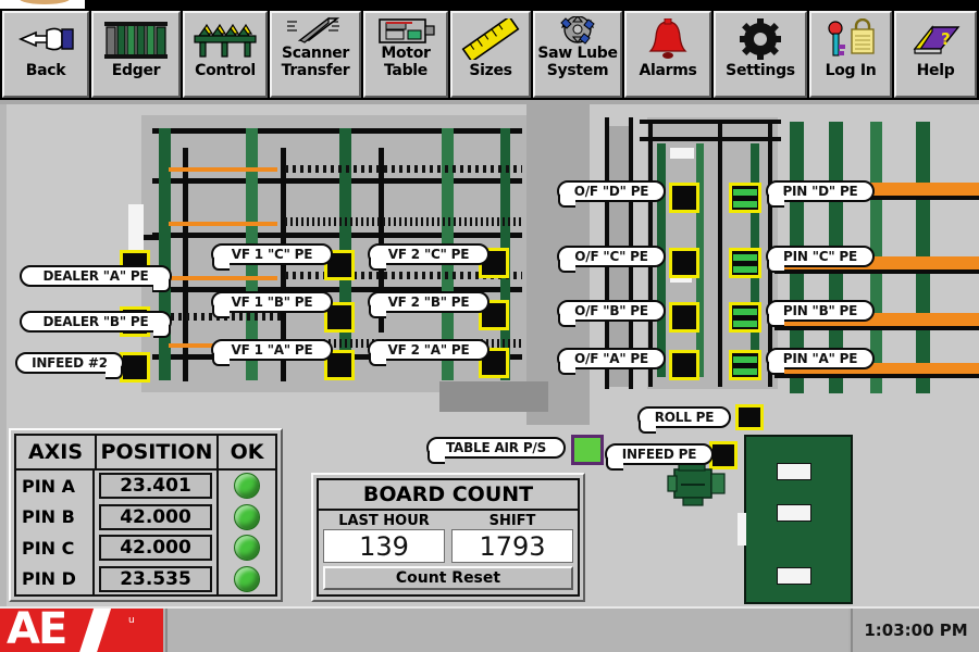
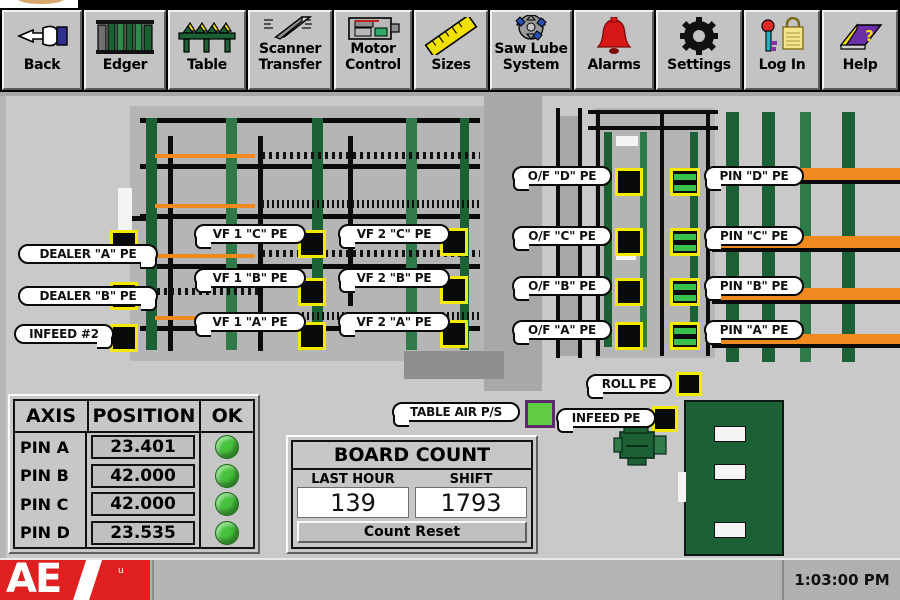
  Back
  Edger
- Control
+ Table
  Scanner
  Transfer
  Motor
- Table
+ Control
  Sizes
  Saw Lube
  System
  Alarms
  Settings
  Log In
  ?
  Help
  DEALER "A" PE
  DEALER "B" PE
  INFEED #2
  VF 1 "C" PE
  VF 1 "B" PE
  VF 1 "A" PE
  VF 2 "C" PE
  VF 2 "B" PE
  VF 2 "A" PE
  O/F "D" PE
  O/F "C" PE
  O/F "B" PE
  O/F "A" PE
  PIN "D" PE
  PIN "C" PE
  PIN "B" PE
  PIN "A" PE
  ROLL PE
  TABLE AIR P/S
  INFEED PE
  AXIS
  POSITION
  OK
  PIN A
  23.401
  PIN B
  42.000
  PIN C
  42.000
  PIN D
  23.535
  BOARD COUNT
  LAST HOUR
  139
  SHIFT
  1793
  Count Reset
  AE
  u
  1:03:00 PM
